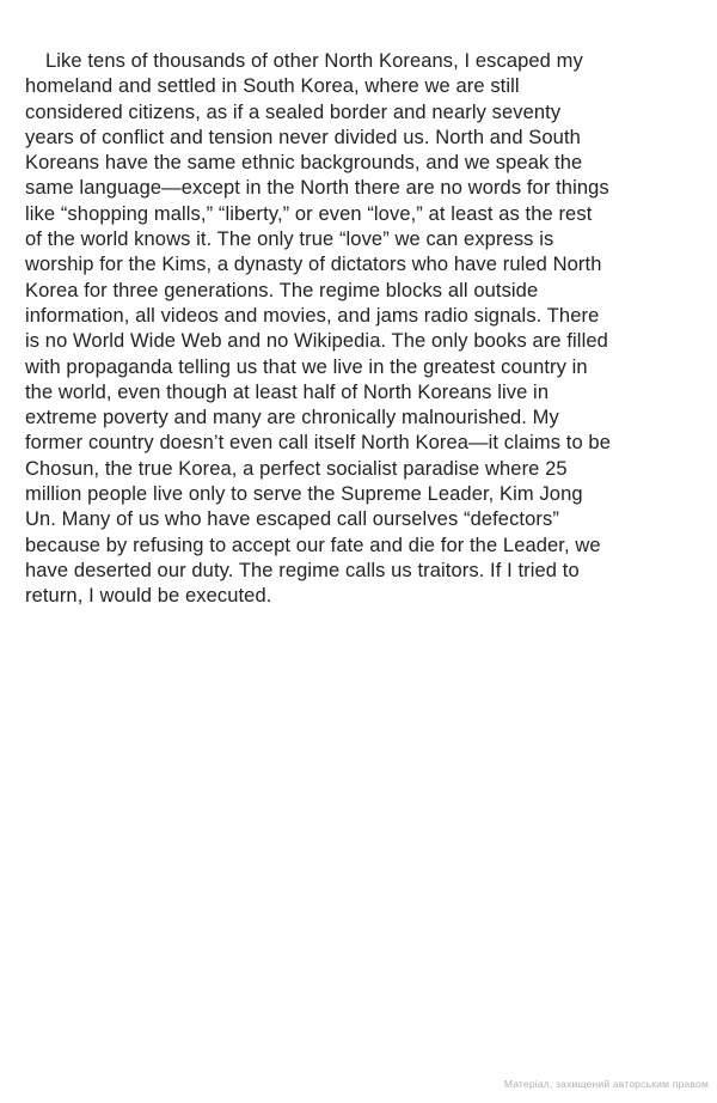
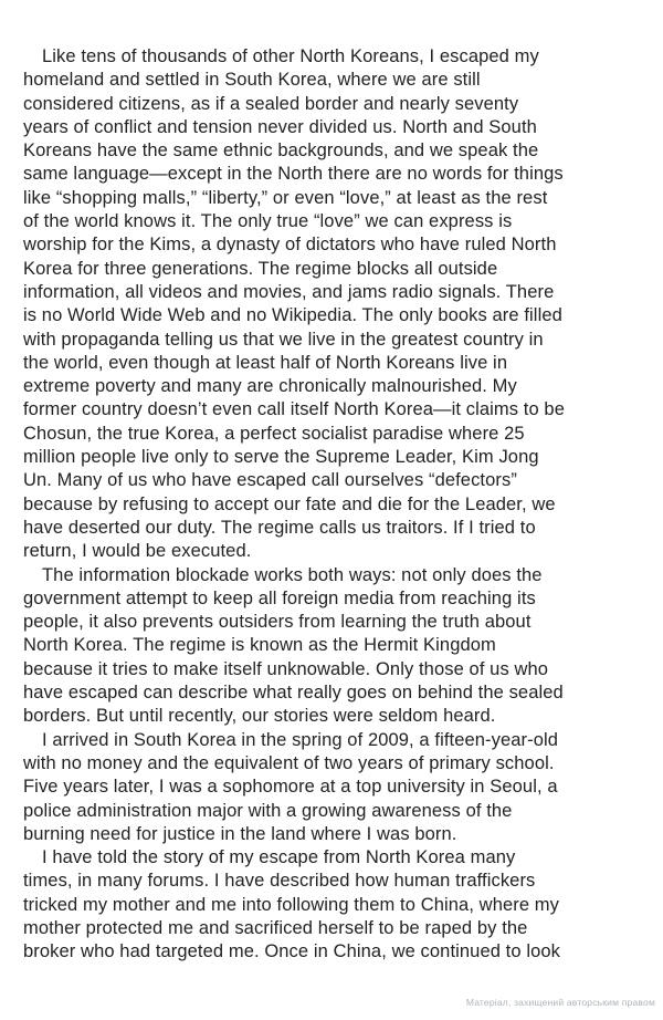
  Like tens of thousands of other North Koreans, I escaped my
  homeland and settled in South Korea, where we are still
  considered citizens, as if a sealed border and nearly seventy
  years of conflict and tension never divided us. North and South
  Koreans have the same ethnic backgrounds, and we speak the
  same language—except in the North there are no words for things
  like “shopping malls,” “liberty,” or even “love,” at least as the rest
  of the world knows it. The only true “love” we can express is
  worship for the Kims, a dynasty of dictators who have ruled North
  Korea for three generations. The regime blocks all outside
  information, all videos and movies, and jams radio signals. There
  is no World Wide Web and no Wikipedia. The only books are filled
  with propaganda telling us that we live in the greatest country in
  the world, even though at least half of North Koreans live in
  extreme poverty and many are chronically malnourished. My
  former country doesn’t even call itself North Korea—it claims to be
  Chosun, the true Korea, a perfect socialist paradise where 25
  million people live only to serve the Supreme Leader, Kim Jong
  Un. Many of us who have escaped call ourselves “defectors”
  because by refusing to accept our fate and die for the Leader, we
  have deserted our duty. The regime calls us traitors. If I tried to
  return, I would be executed.
+ The information blockade works both ways: not only does the
+ government attempt to keep all foreign media from reaching its
+ people, it also prevents outsiders from learning the truth about
+ North Korea. The regime is known as the Hermit Kingdom
+ because it tries to make itself unknowable. Only those of us who
+ have escaped can describe what really goes on behind the sealed
+ borders. But until recently, our stories were seldom heard.
+ I arrived in South Korea in the spring of 2009, a fifteen-year-old
+ with no money and the equivalent of two years of primary school.
+ Five years later, I was a sophomore at a top university in Seoul, a
+ police administration major with a growing awareness of the
+ burning need for justice in the land where I was born.
+ I have told the story of my escape from North Korea many
+ times, in many forums. I have described how human traffickers
+ tricked my mother and me into following them to China, where my
+ mother protected me and sacrificed herself to be raped by the
+ broker who had targeted me. Once in China, we continued to look
  Матеріал, захищений авторським правом
